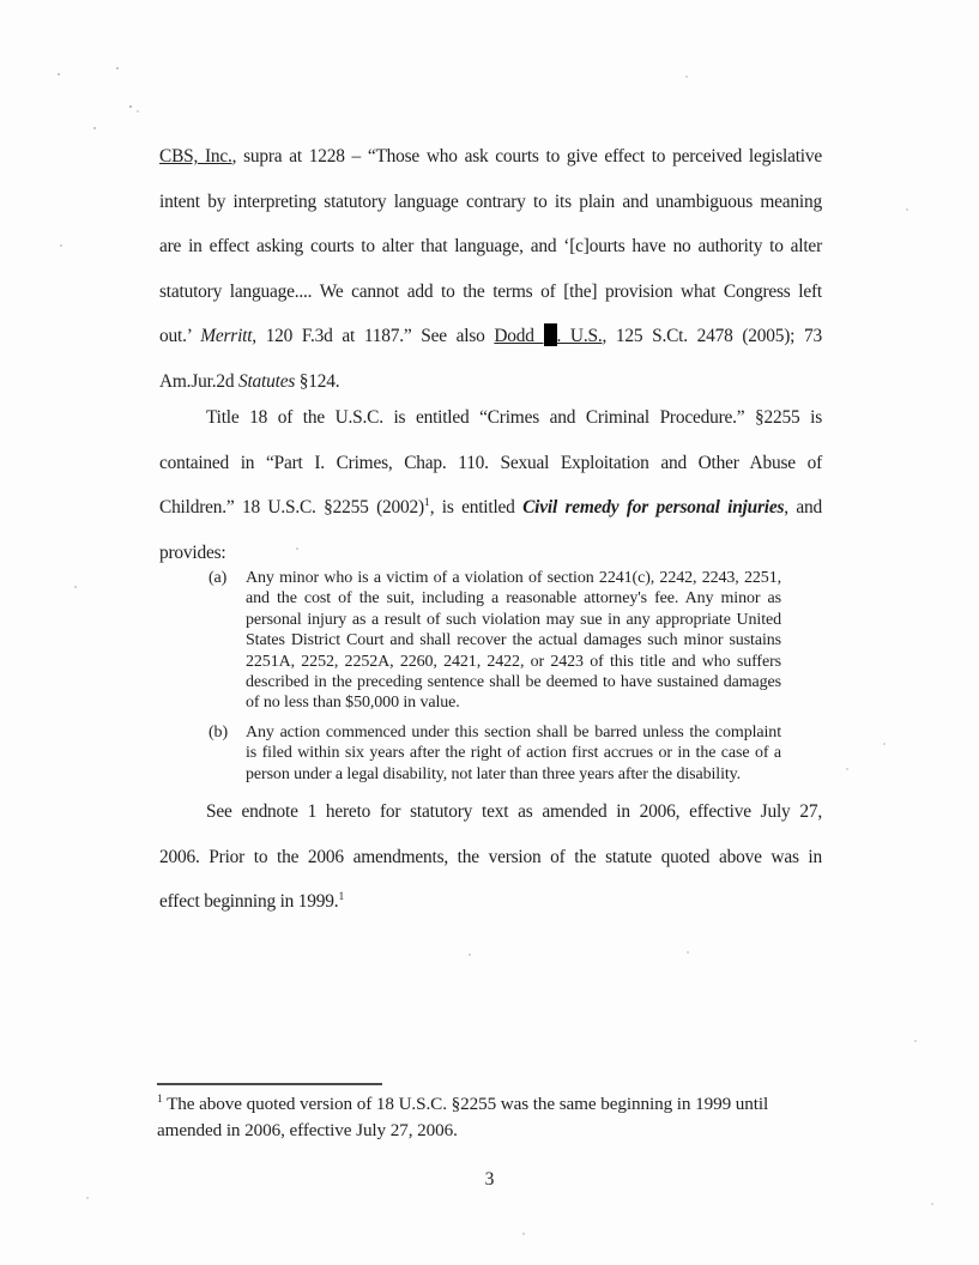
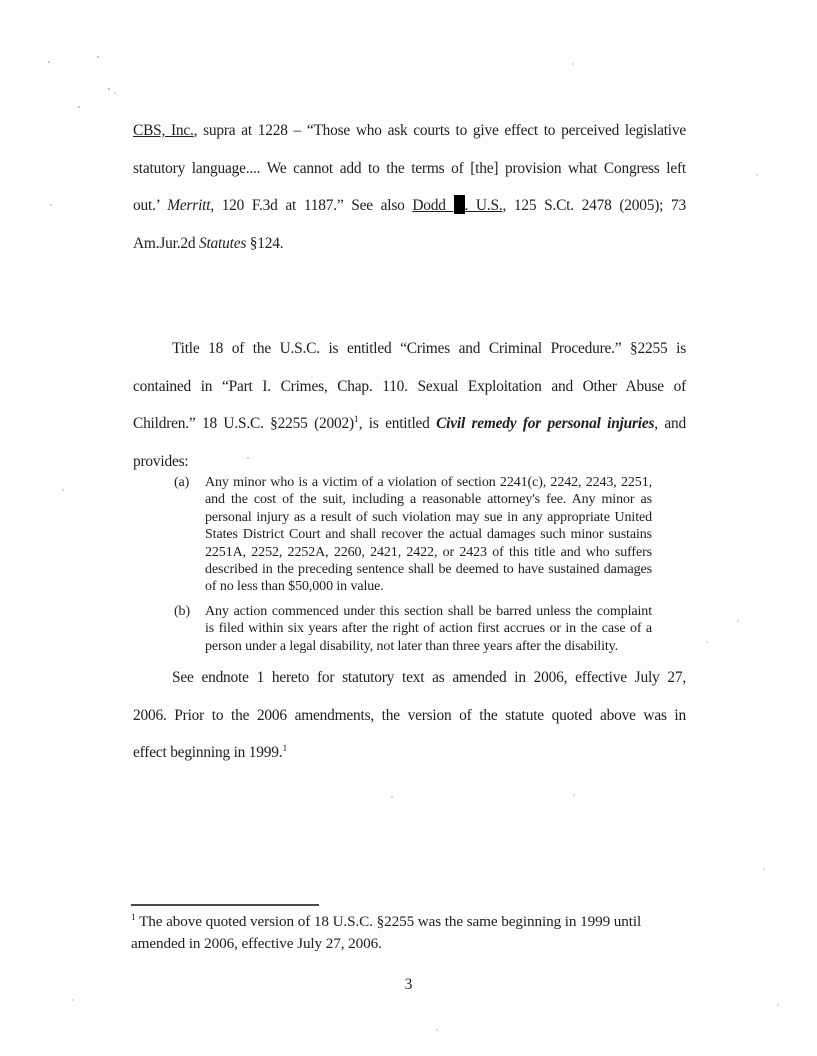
  CBS, Inc., supra at 1228 – “Those who ask courts to give effect to perceived legislative
- intent by interpreting statutory language contrary to its plain and unambiguous meaning
- are in effect asking courts to alter that language, and ‘[c]ourts have no authority to alter
  statutory language.... We cannot add to the terms of [the] provision what Congress left
  out.’ Merritt, 120 F.3d at 1187.” See also Dodd . U.S., 125 S.Ct. 2478 (2005); 73
  Am.Jur.2d Statutes §124.
  Title 18 of the U.S.C. is entitled “Crimes and Criminal Procedure.” §2255 is
  contained in “Part I. Crimes, Chap. 110. Sexual Exploitation and Other Abuse of
  Children.” 18 U.S.C. §2255 (2002)1, is entitled Civil remedy for personal injuries, and
  provides:
  (a)
  Any minor who is a victim of a violation of section 2241(c), 2242, 2243, 2251,
  and the cost of the suit, including a reasonable attorney's fee. Any minor as
  personal injury as a result of such violation may sue in any appropriate United
  States District Court and shall recover the actual damages such minor sustains
  2251A, 2252, 2252A, 2260, 2421, 2422, or 2423 of this title and who suffers
  described in the preceding sentence shall be deemed to have sustained damages
  of no less than $50,000 in value.
  (b)
  Any action commenced under this section shall be barred unless the complaint
  is filed within six years after the right of action first accrues or in the case of a
  person under a legal disability, not later than three years after the disability.
  See endnote 1 hereto for statutory text as amended in 2006, effective July 27,
  2006. Prior to the 2006 amendments, the version of the statute quoted above was in
  effect beginning in 1999.1
  1 The above quoted version of 18 U.S.C. §2255 was the same beginning in 1999 until
  amended in 2006, effective July 27, 2006.
  3
